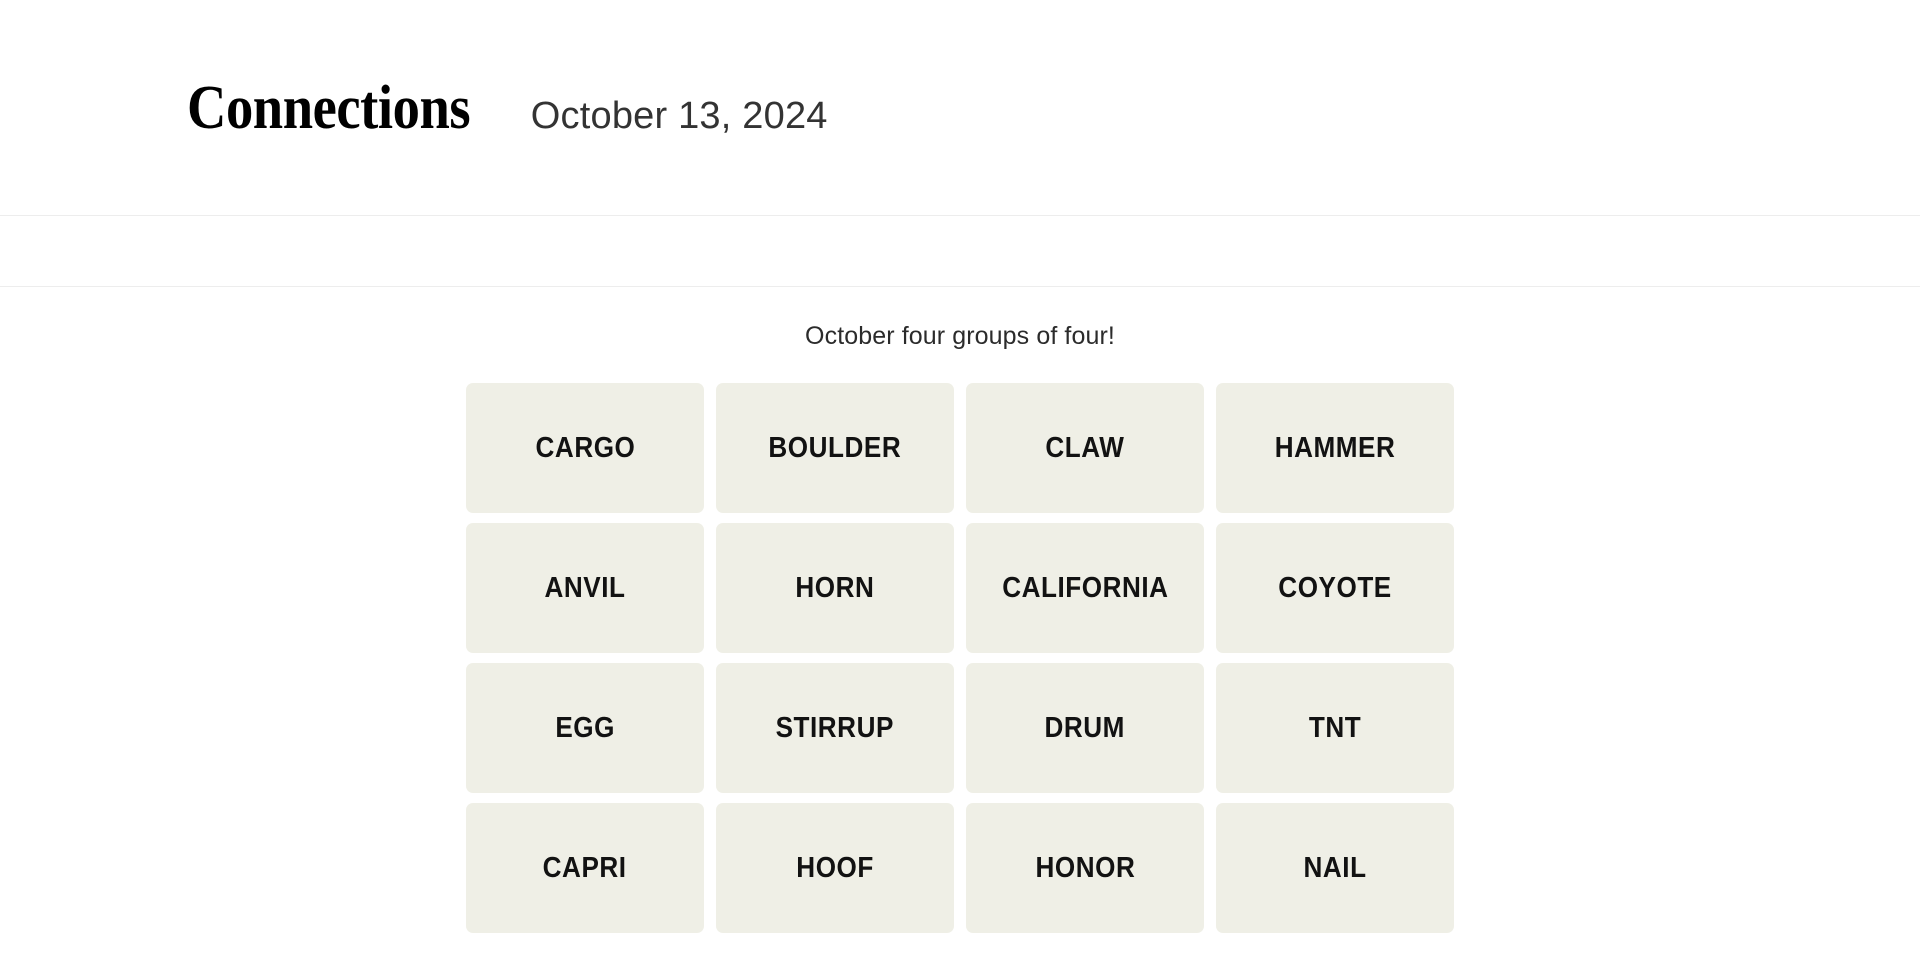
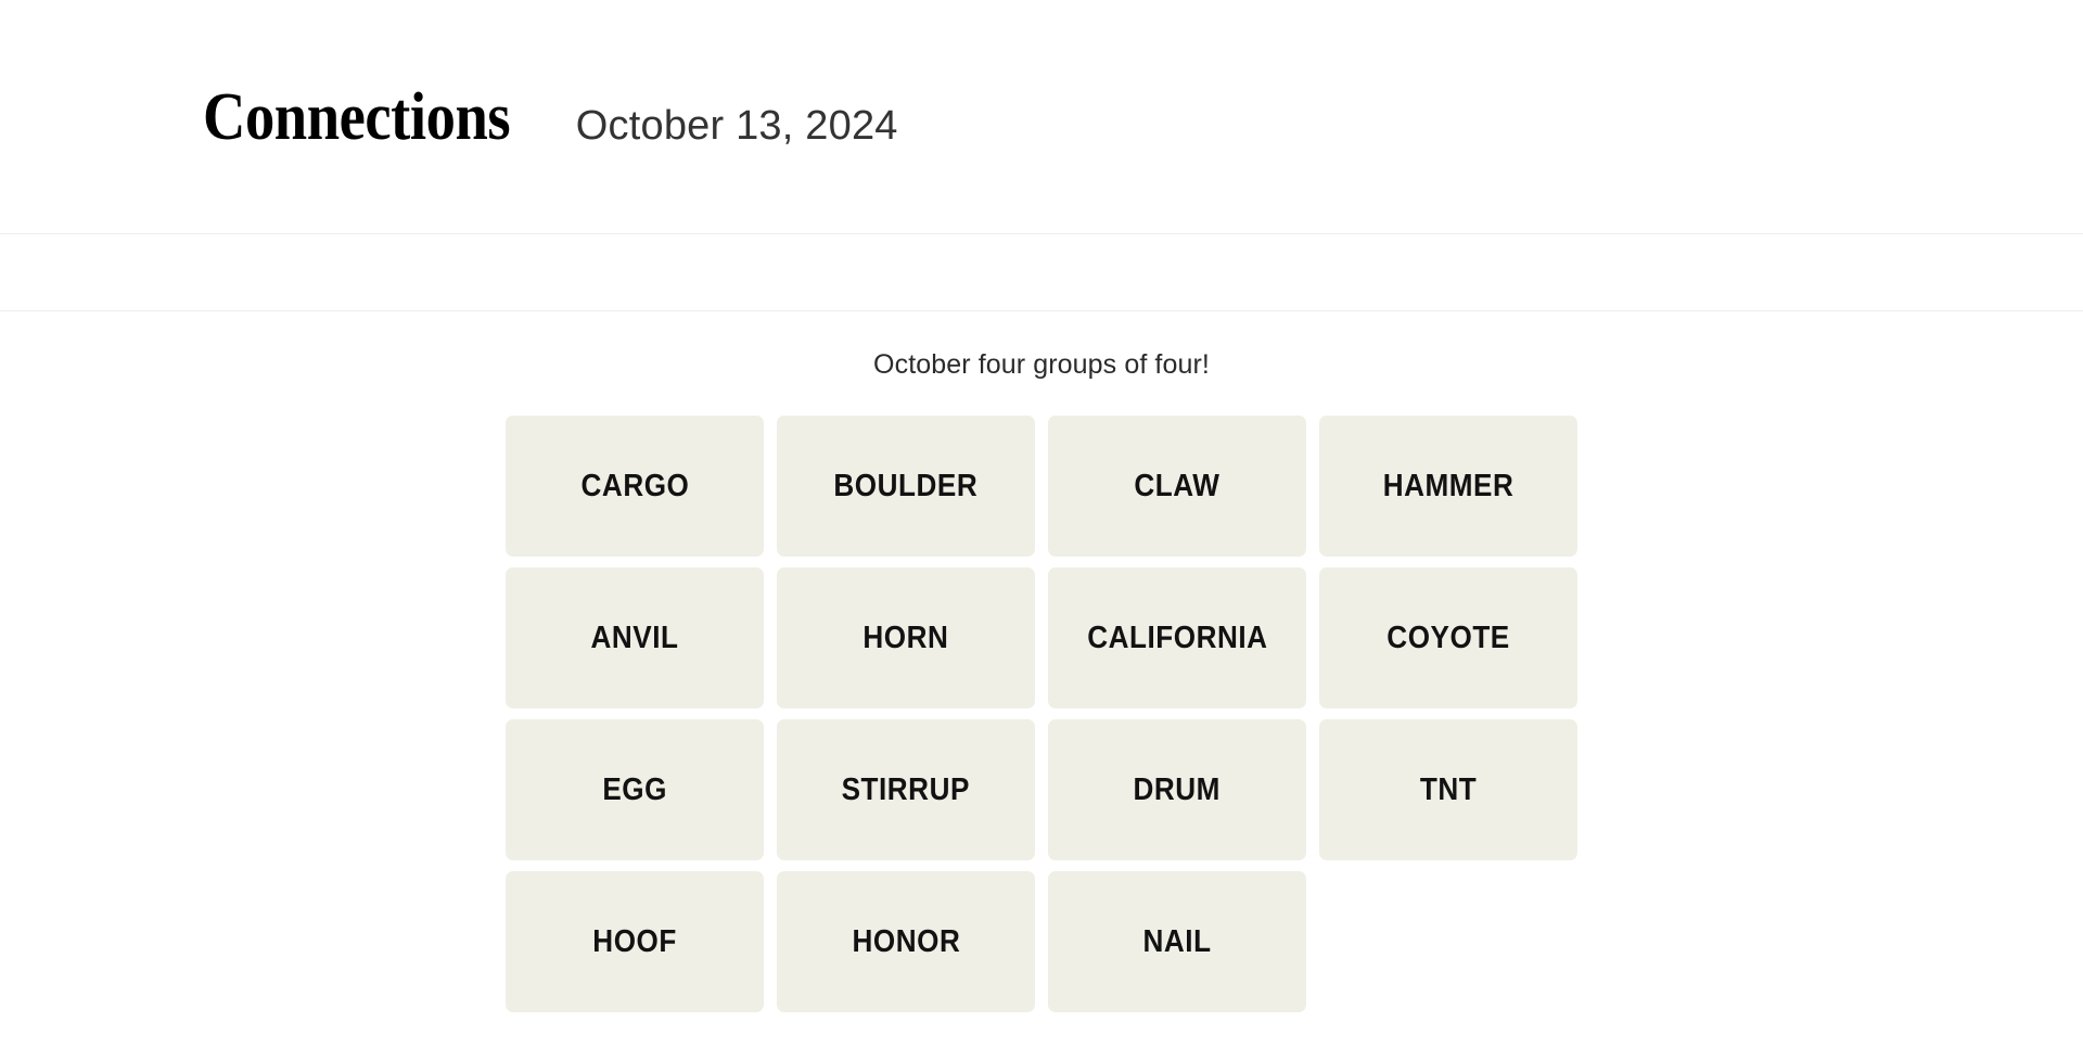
  Connections
  October 13, 2024
  October four groups of four!
  CARGO
  BOULDER
  CLAW
  HAMMER
  ANVIL
  HORN
  CALIFORNIA
  COYOTE
  EGG
  STIRRUP
  DRUM
  TNT
- CAPRI
  HOOF
  HONOR
  NAIL
